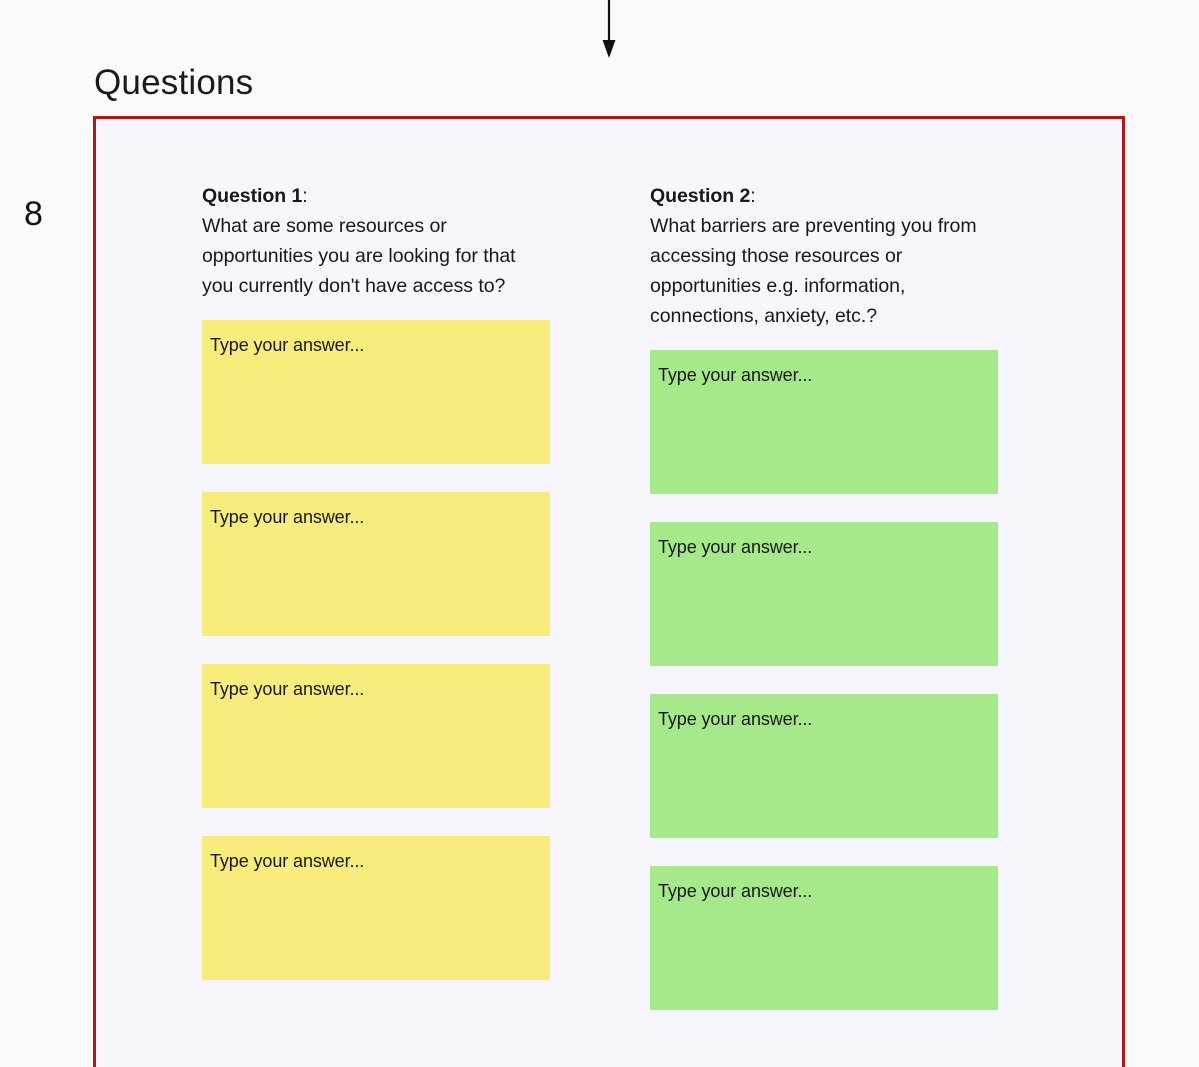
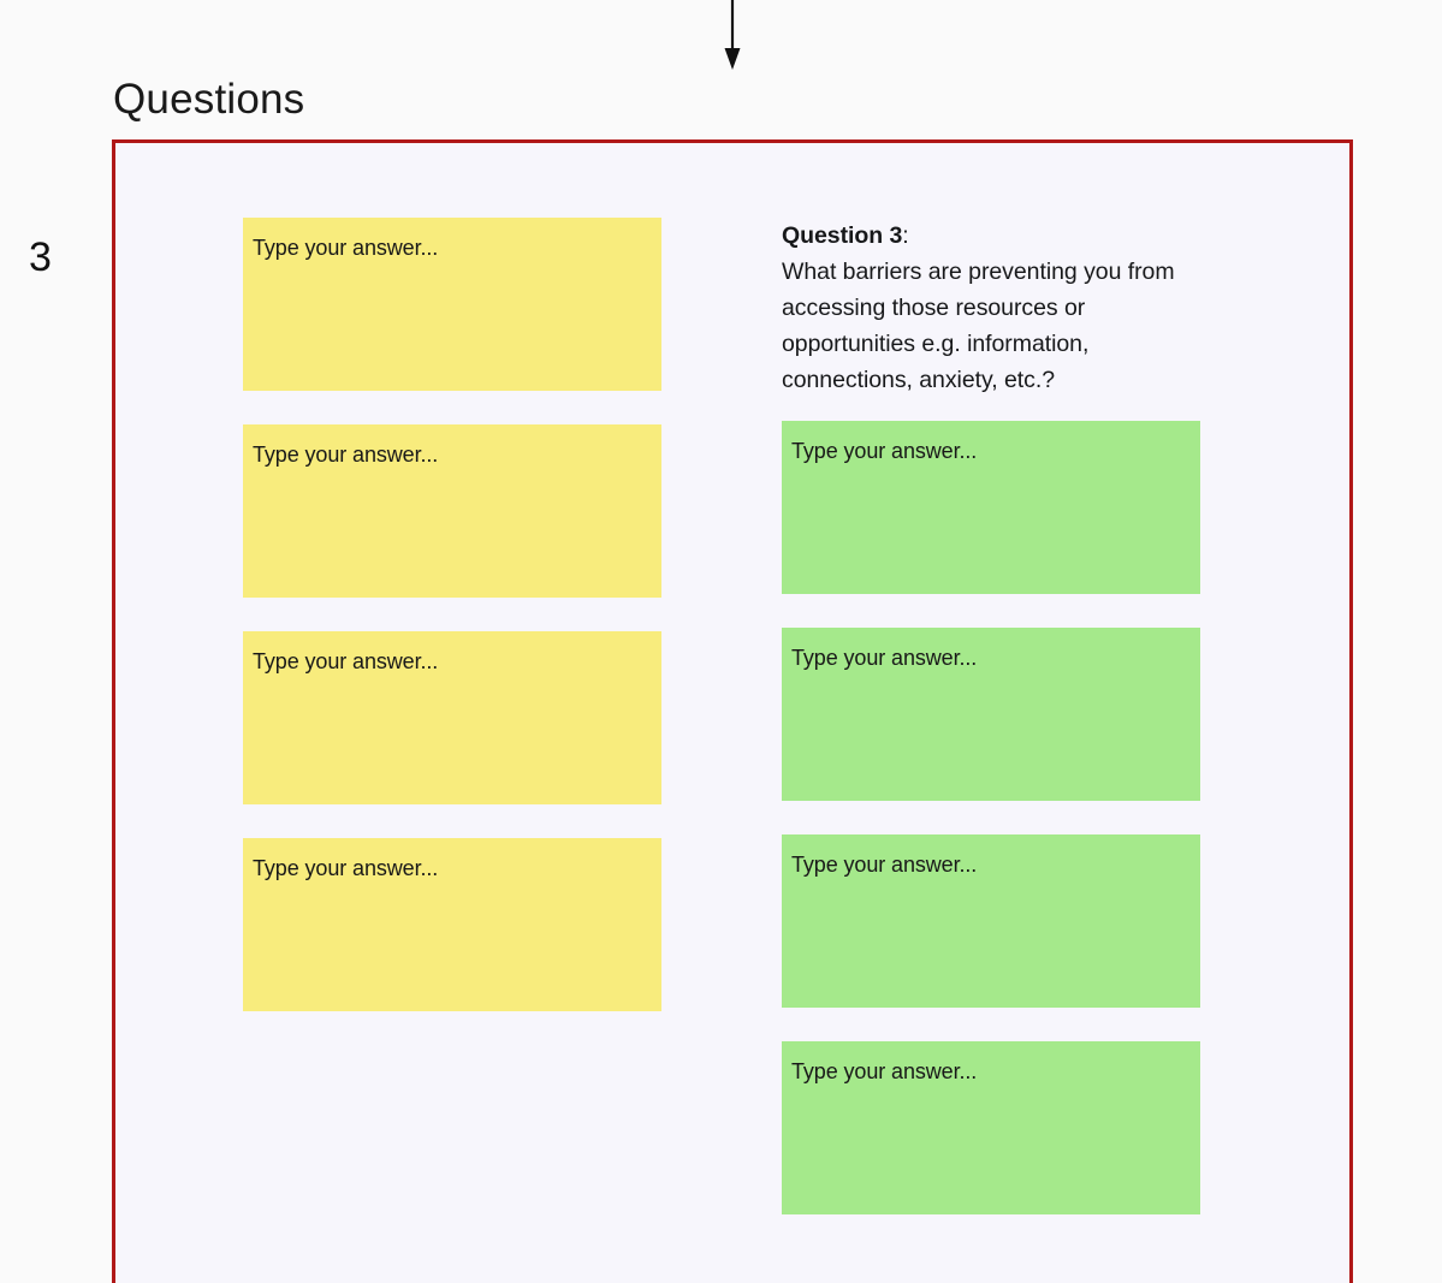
- 8
+ 3
  Questions
- Question 1:
- What are some resources or opportunities you are looking for that you currently don't have access to?
  Type your answer...
  Type your answer...
  Type your answer...
  Type your answer...
- Question 2:
+ Question 3:
  What barriers are preventing you from accessing those resources or opportunities e.g. information, connections, anxiety, etc.?
  Type your answer...
  Type your answer...
  Type your answer...
  Type your answer...
